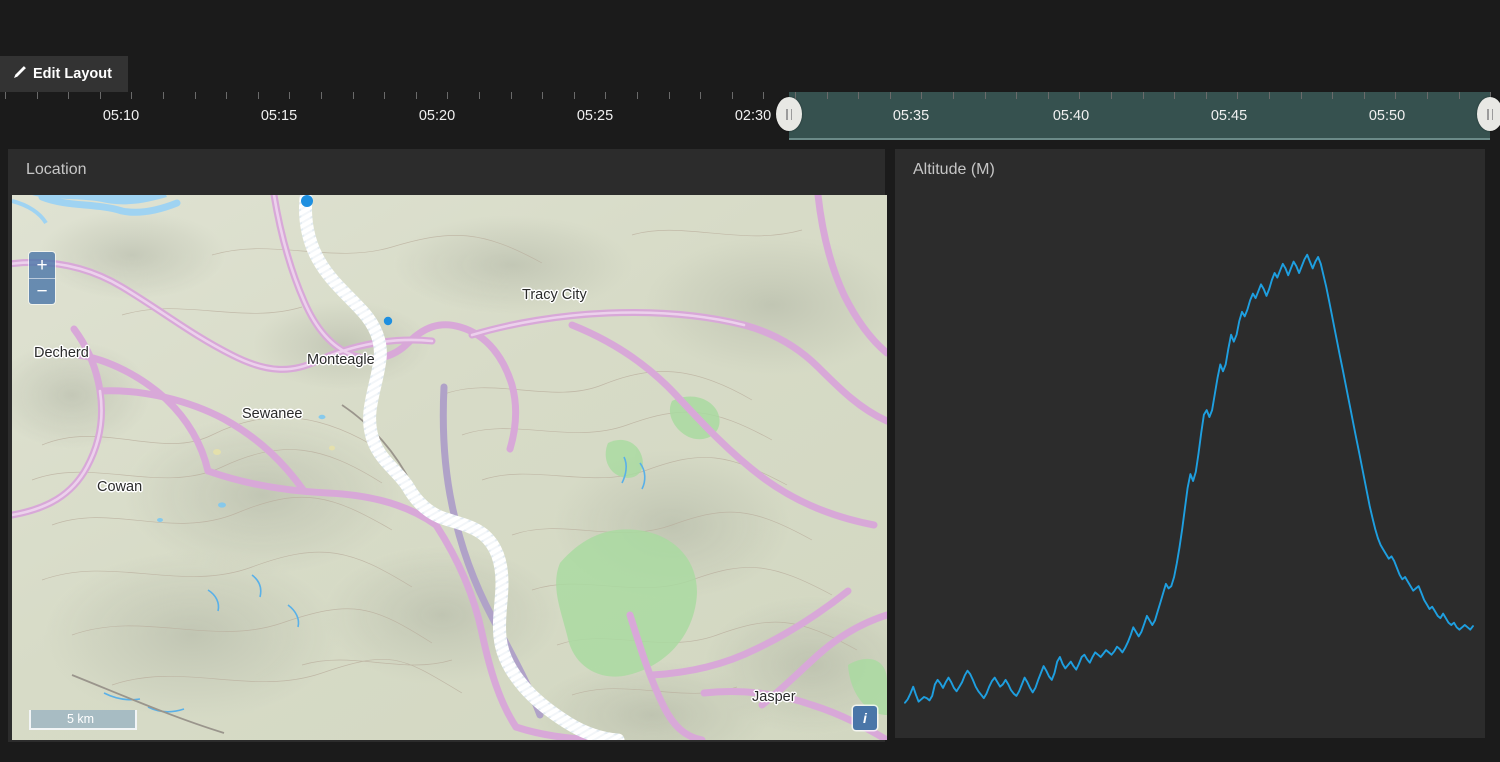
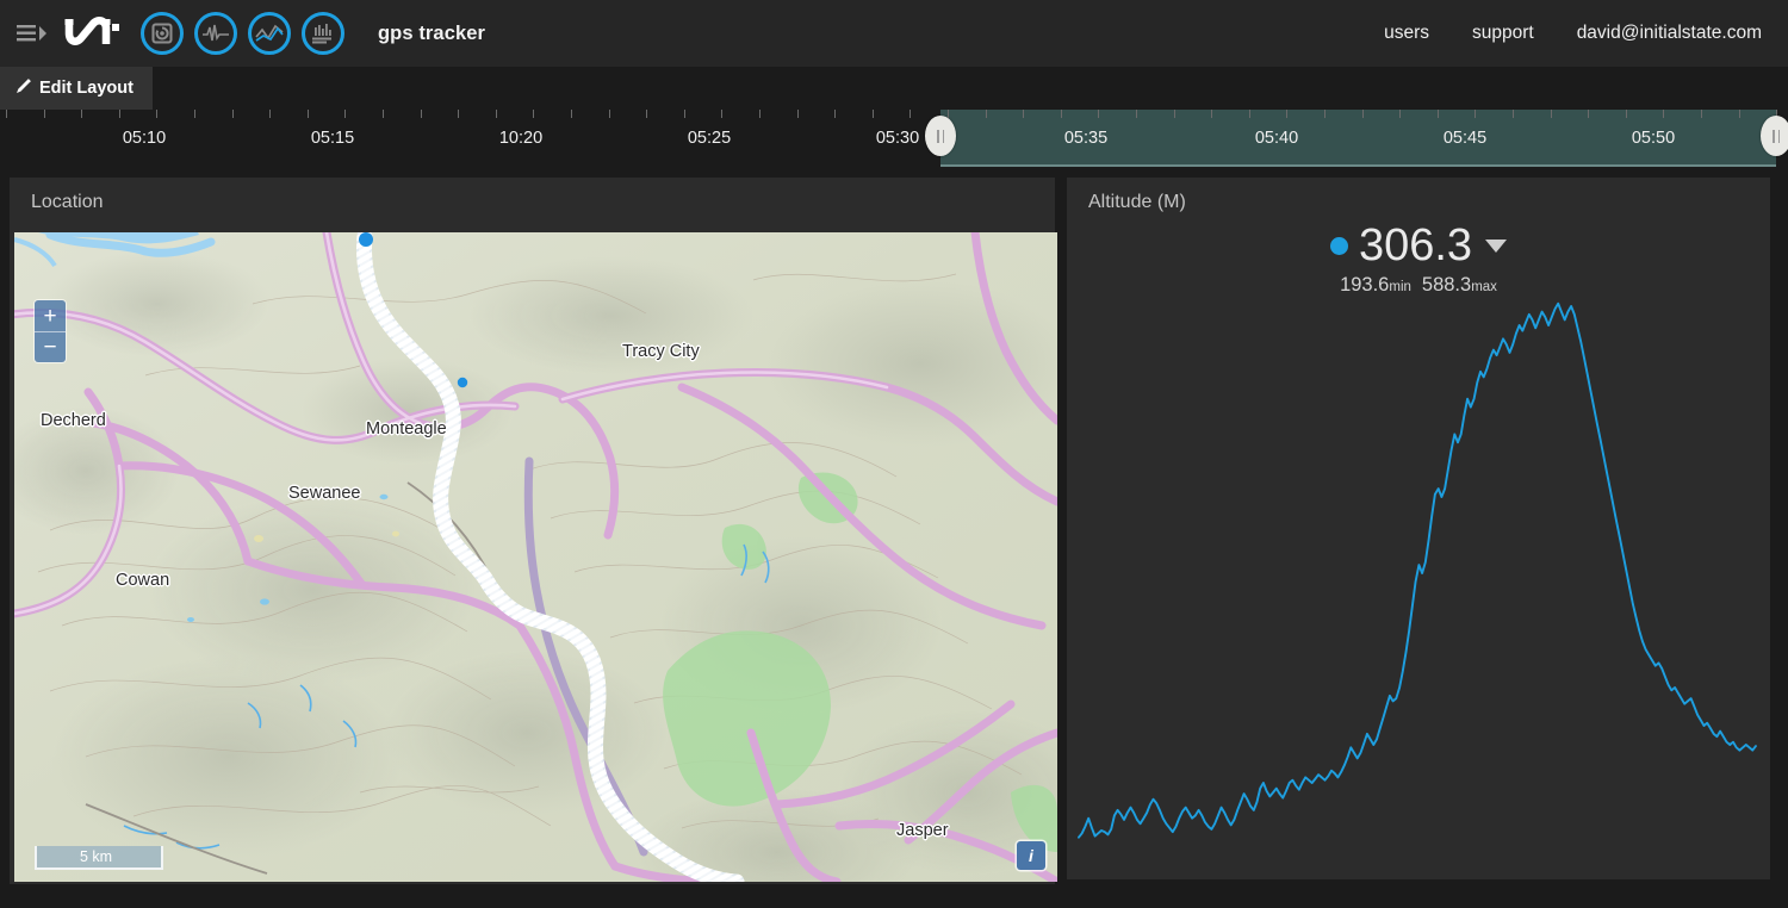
+ gps tracker
+ users
+ support
+ david@initialstate.com
  Edit Layout
  05:10
  05:15
- 05:20
+ 10:20
  05:25
- 02:30
+ 05:30
  05:35
  05:40
  05:45
  05:50
  Location
  Decherd
  Monteagle
  Sewanee
  Tracy City
  Cowan
  Jasper
  +
  −
  5 km
  i
  Altitude (M)
+ 306.3
+ 193.6min
+ 588.3max
